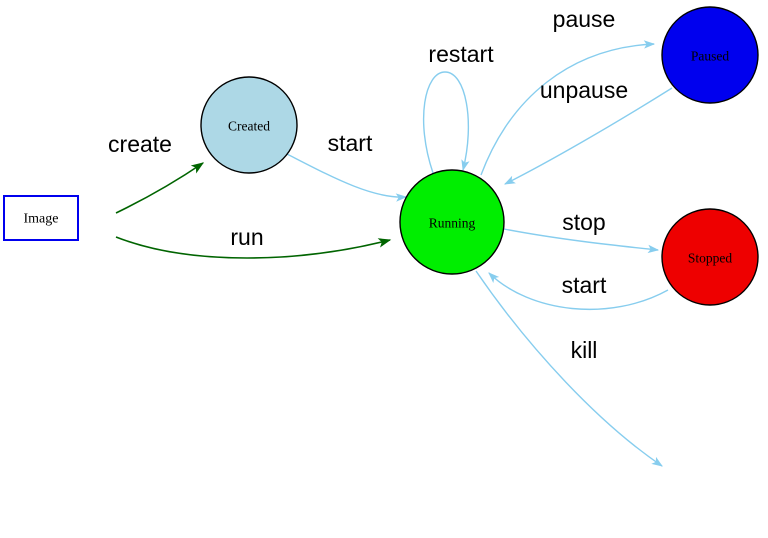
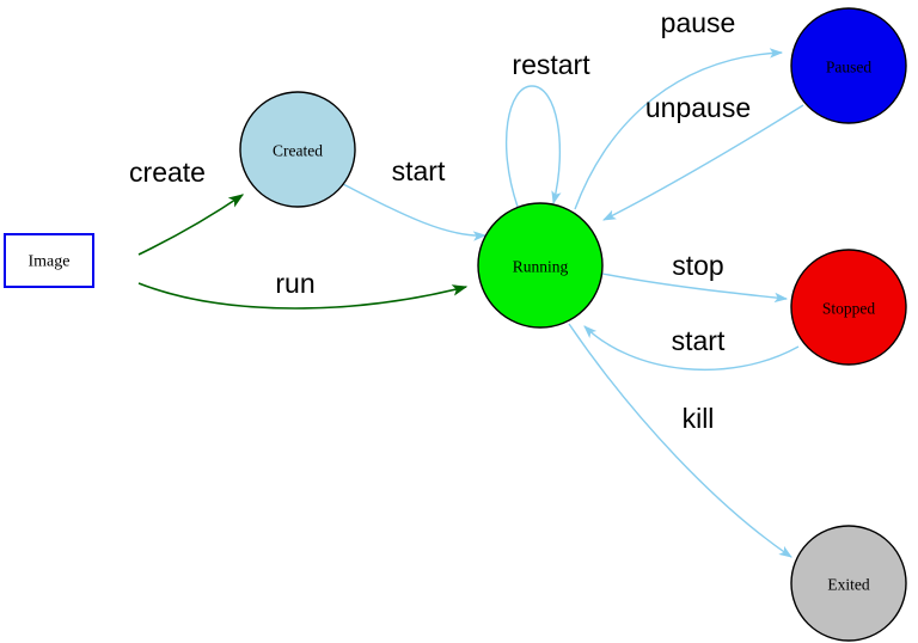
  Image
  Created
  Running
  Paused
  Stopped
+ Exited
  create
  run
  start
  restart
  pause
  unpause
  stop
  start
  kill
